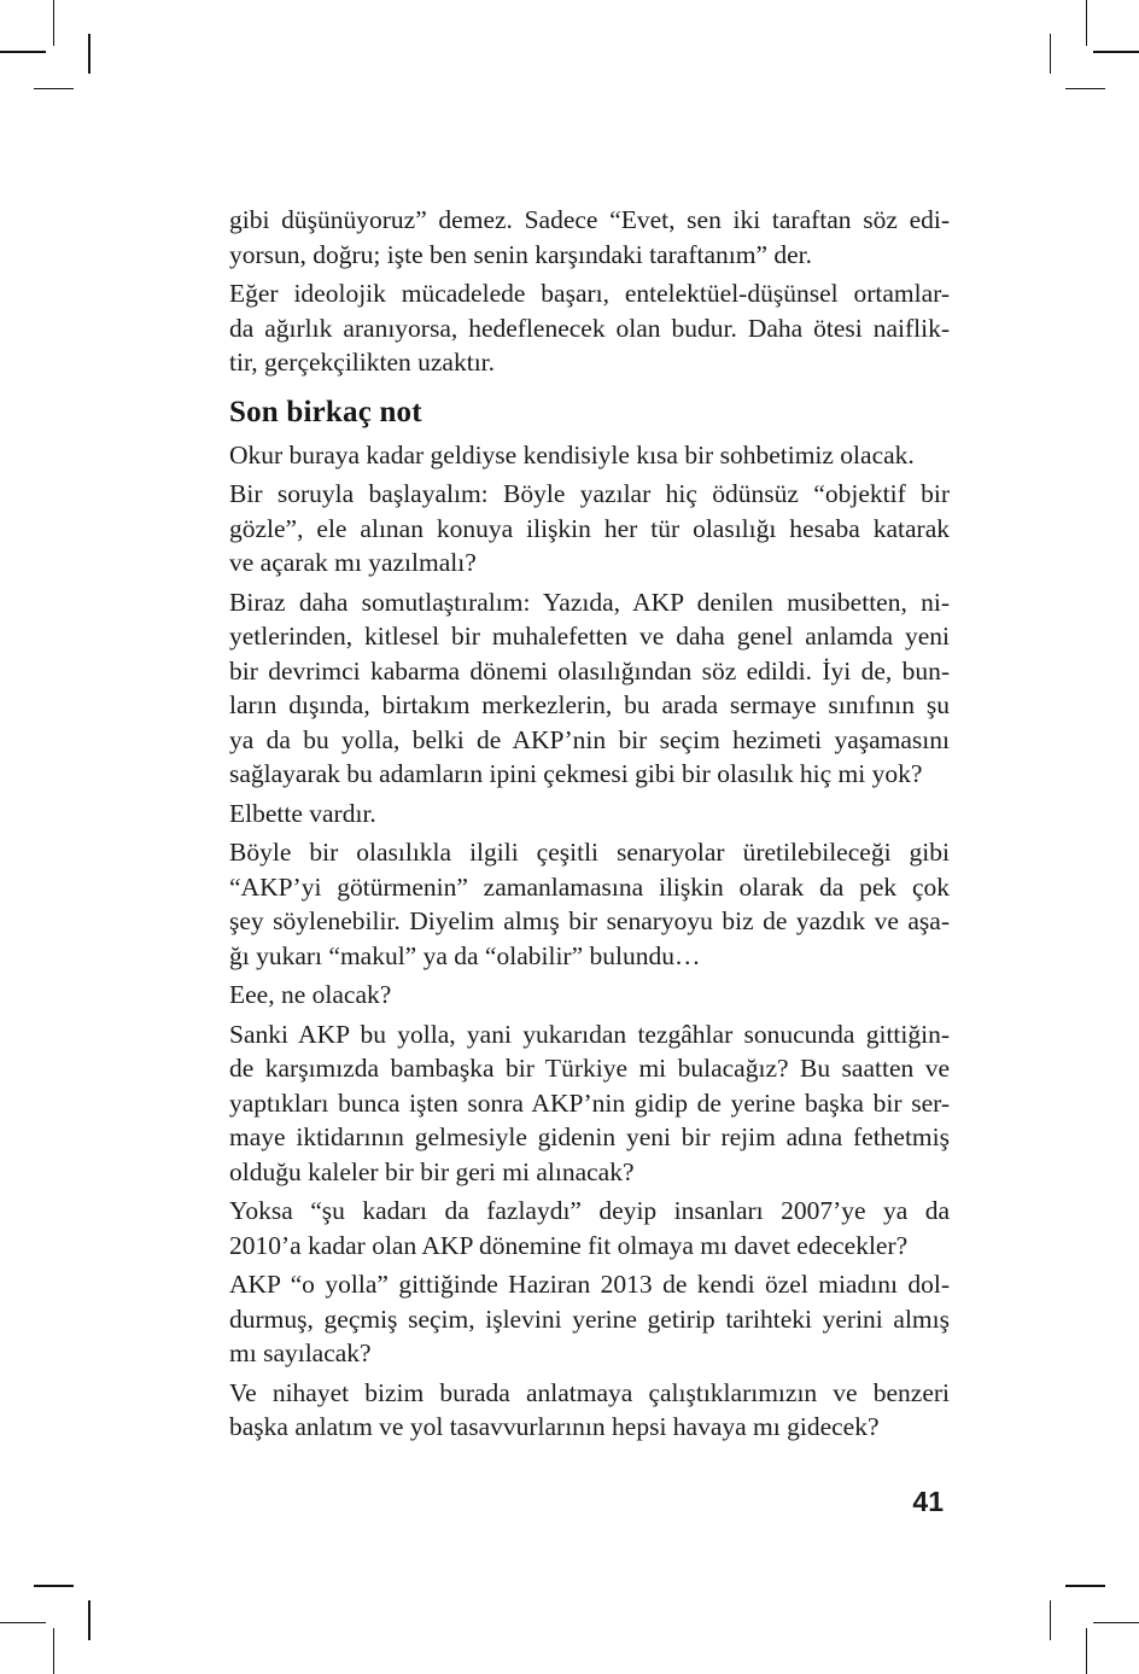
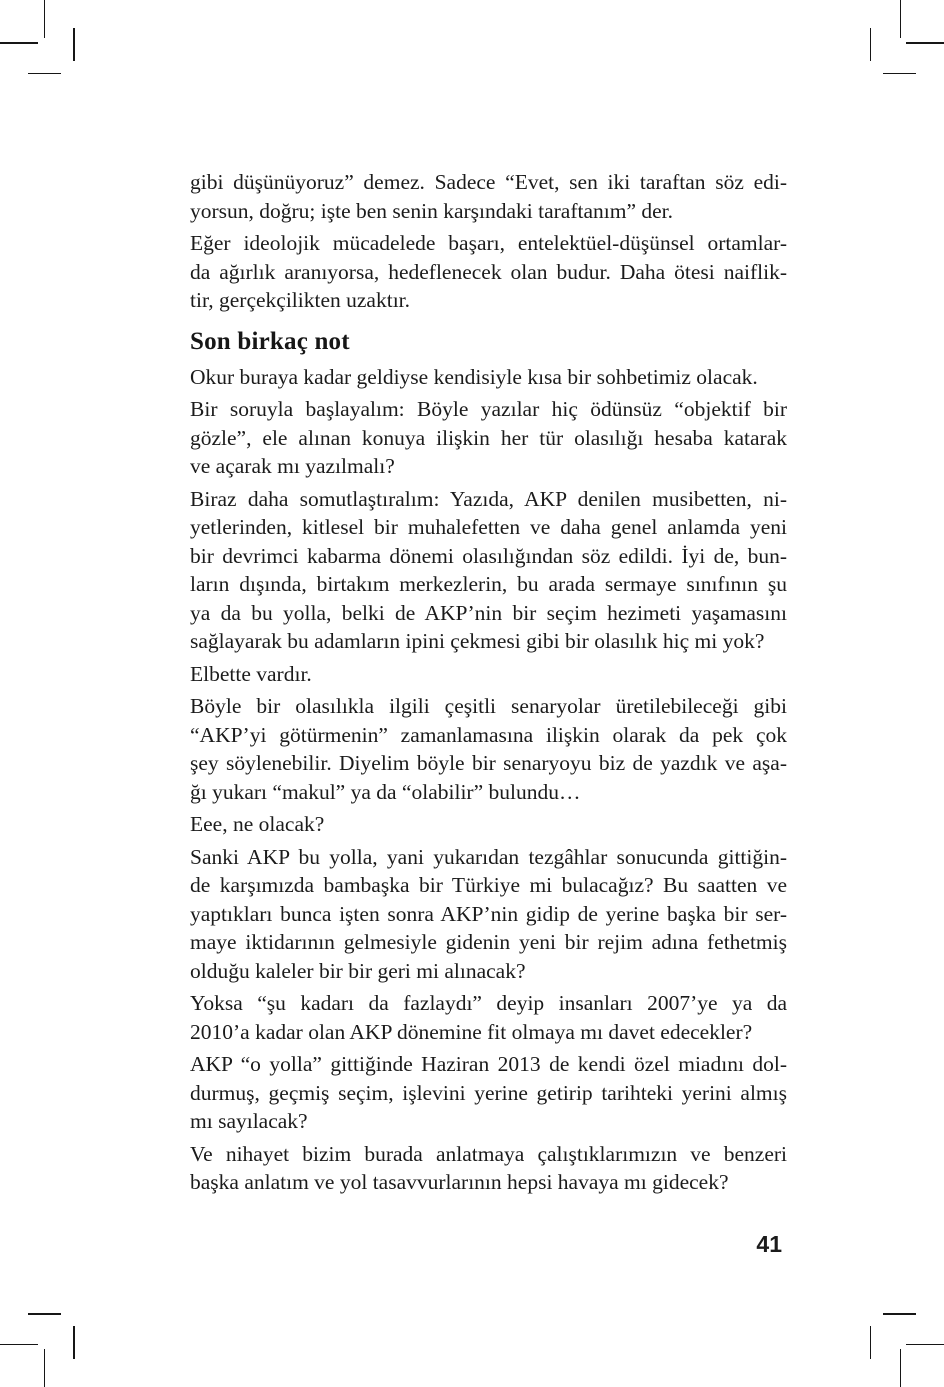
  gibi düşünüyoruz” demez. Sadece “Evet, sen iki taraftan söz edi-
  yorsun, doğru; işte ben senin karşındaki taraftanım” der.
  Eğer ideolojik mücadelede başarı, entelektüel-düşünsel ortamlar-
  da ağırlık aranıyorsa, hedeflenecek olan budur. Daha ötesi naiflik-
  tir, gerçekçilikten uzaktır.
  Son birkaç not
  Okur buraya kadar geldiyse kendisiyle kısa bir sohbetimiz olacak.
  Bir soruyla başlayalım: Böyle yazılar hiç ödünsüz “objektif bir
  gözle”, ele alınan konuya ilişkin her tür olasılığı hesaba katarak
  ve açarak mı yazılmalı?
  Biraz daha somutlaştıralım: Yazıda, AKP denilen musibetten, ni-
  yetlerinden, kitlesel bir muhalefetten ve daha genel anlamda yeni
  bir devrimci kabarma dönemi olasılığından söz edildi. İyi de, bun-
  ların dışında, birtakım merkezlerin, bu arada sermaye sınıfının şu
  ya da bu yolla, belki de AKP’nin bir seçim hezimeti yaşamasını
  sağlayarak bu adamların ipini çekmesi gibi bir olasılık hiç mi yok?
  Elbette vardır.
  Böyle bir olasılıkla ilgili çeşitli senaryolar üretilebileceği gibi
  “AKP’yi götürmenin” zamanlamasına ilişkin olarak da pek çok
- şey söylenebilir. Diyelim almış bir senaryoyu biz de yazdık ve aşa-
+ şey söylenebilir. Diyelim böyle bir senaryoyu biz de yazdık ve aşa-
  ğı yukarı “makul” ya da “olabilir” bulundu…
  Eee, ne olacak?
  Sanki AKP bu yolla, yani yukarıdan tezgâhlar sonucunda gittiğin-
  de karşımızda bambaşka bir Türkiye mi bulacağız? Bu saatten ve
  yaptıkları bunca işten sonra AKP’nin gidip de yerine başka bir ser-
  maye iktidarının gelmesiyle gidenin yeni bir rejim adına fethetmiş
  olduğu kaleler bir bir geri mi alınacak?
  Yoksa “şu kadarı da fazlaydı” deyip insanları 2007’ye ya da
  2010’a kadar olan AKP dönemine fit olmaya mı davet edecekler?
  AKP “o yolla” gittiğinde Haziran 2013 de kendi özel miadını dol-
  durmuş, geçmiş seçim, işlevini yerine getirip tarihteki yerini almış
  mı sayılacak?
  Ve nihayet bizim burada anlatmaya çalıştıklarımızın ve benzeri
  başka anlatım ve yol tasavvurlarının hepsi havaya mı gidecek?
  41
